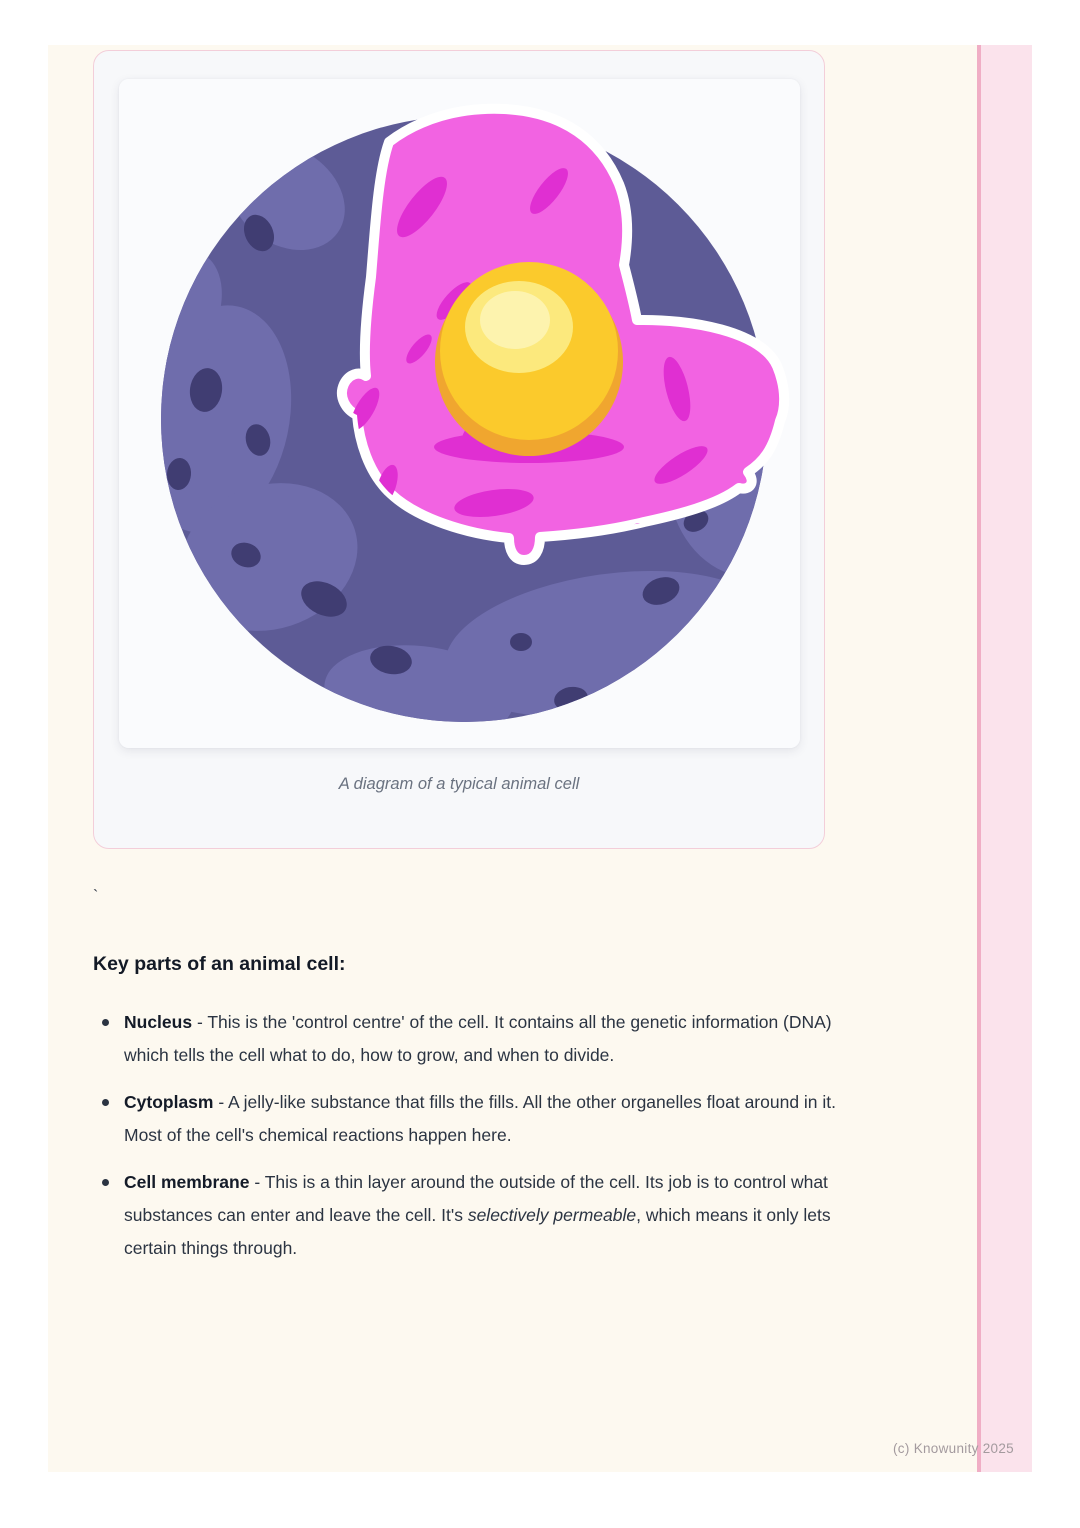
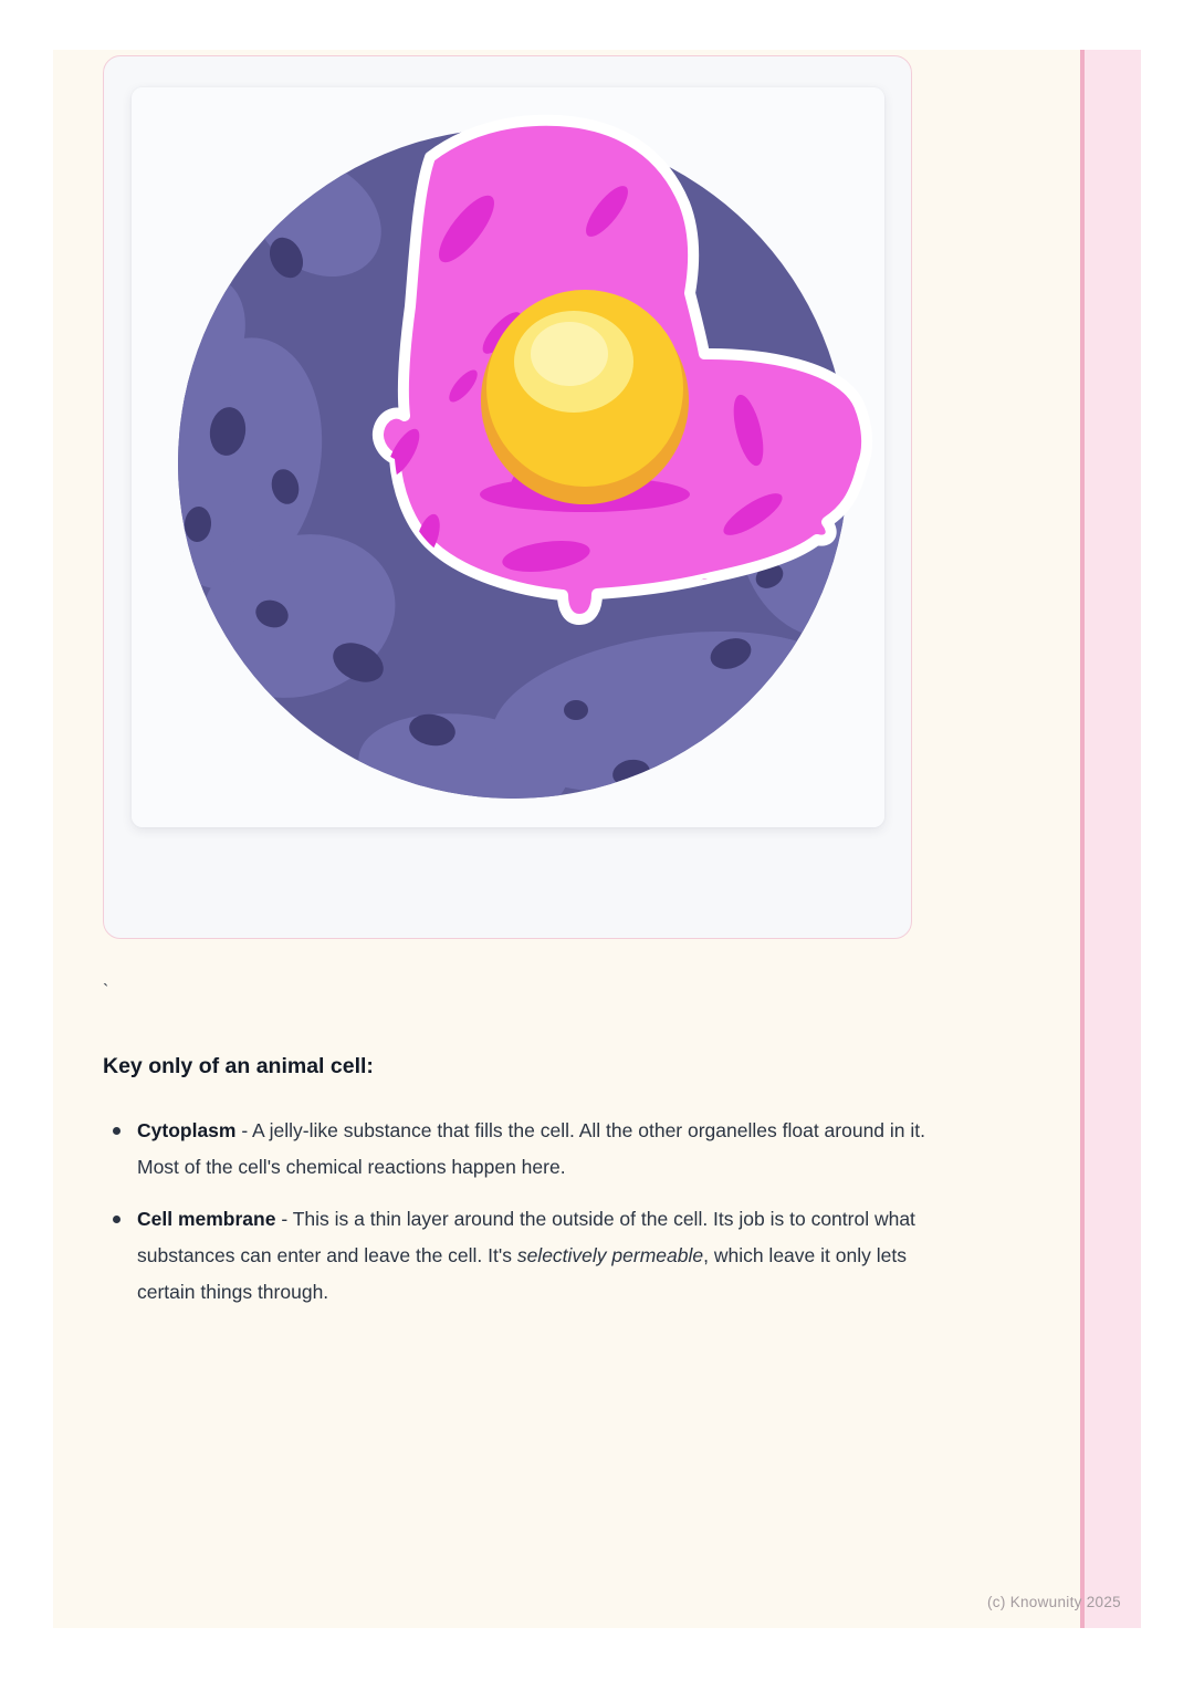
- A diagram of a typical animal cell
  `
- Key parts of an animal cell:
+ Key only of an animal cell:
- Nucleus - This is the 'control centre' of the cell. It contains all the genetic information (DNA) which tells the cell what to do, how to grow, and when to divide.
- Cytoplasm - A jelly-like substance that fills the fills. All the other organelles float around in it. Most of the cell's chemical reactions happen here.
+ Cytoplasm - A jelly-like substance that fills the cell. All the other organelles float around in it. Most of the cell's chemical reactions happen here.
- Cell membrane - This is a thin layer around the outside of the cell. Its job is to control what substances can enter and leave the cell. It's selectively permeable, which means it only lets certain things through.
+ Cell membrane - This is a thin layer around the outside of the cell. Its job is to control what substances can enter and leave the cell. It's selectively permeable, which leave it only lets certain things through.
  (c) Knowunity 2025
